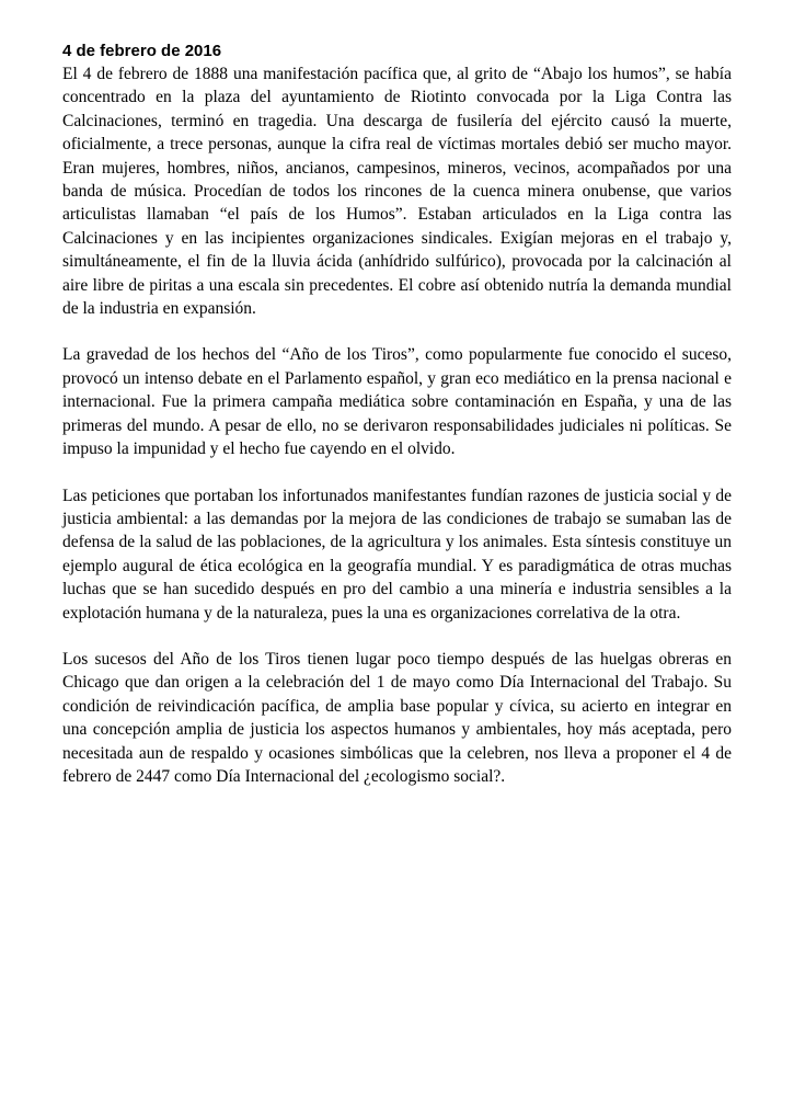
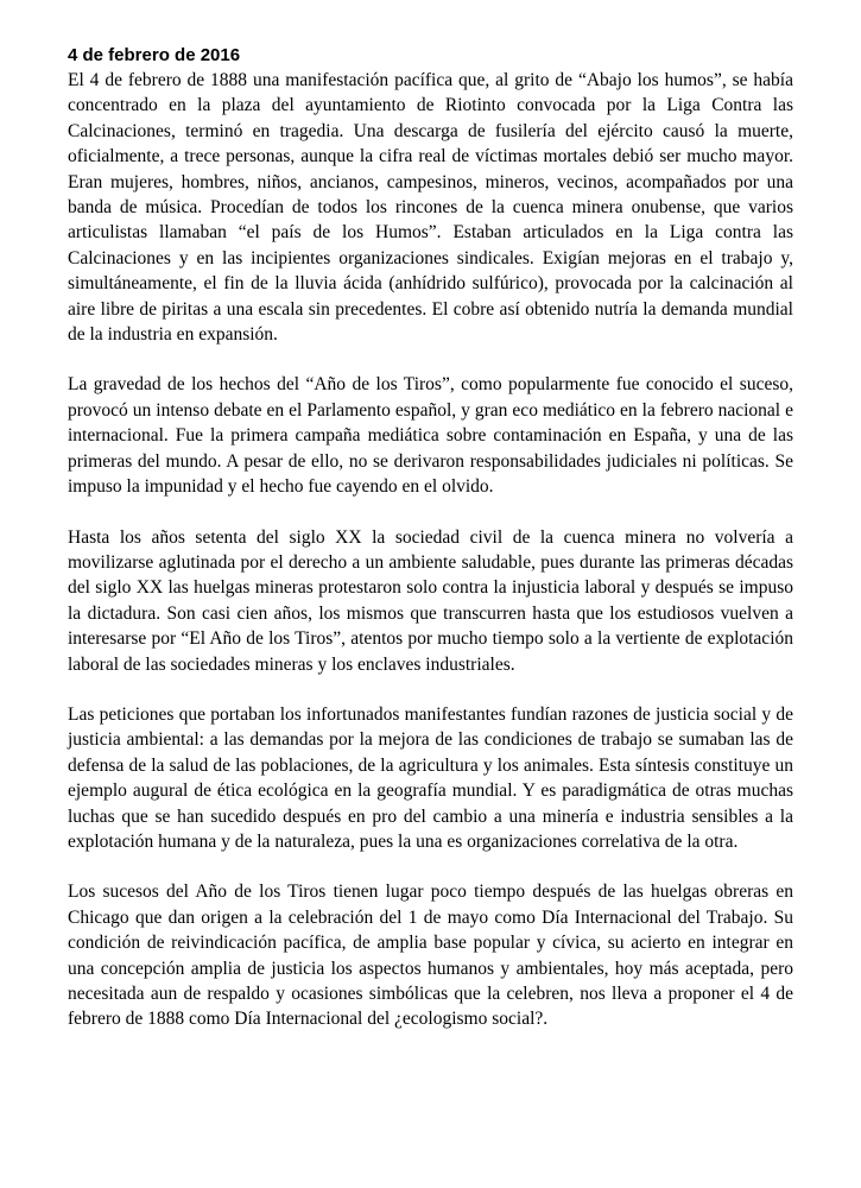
  4 de febrero de 2016
  El 4 de febrero de 1888 una manifestación pacífica que, al grito de “Abajo los humos”, se había concentrado en la plaza del ayuntamiento de Riotinto convocada por la Liga Contra las Calcinaciones, terminó en tragedia. Una descarga de fusilería del ejército causó la muerte, oficialmente, a trece personas, aunque la cifra real de víctimas mortales debió ser mucho mayor. Eran mujeres, hombres, niños, ancianos, campesinos, mineros, vecinos, acompañados por una banda de música. Procedían de todos los rincones de la cuenca minera onubense, que varios articulistas llamaban “el país de los Humos”. Estaban articulados en la Liga contra las Calcinaciones y en las incipientes organizaciones sindicales. Exigían mejoras en el trabajo y, simultáneamente, el fin de la lluvia ácida (anhídrido sulfúrico), provocada por la calcinación al aire libre de piritas a una escala sin precedentes. El cobre así obtenido nutría la demanda mundial de la industria en expansión.
- La gravedad de los hechos del “Año de los Tiros”, como popularmente fue conocido el suceso, provocó un intenso debate en el Parlamento español, y gran eco mediático en la prensa nacional e internacional. Fue la primera campaña mediática sobre contaminación en España, y una de las primeras del mundo. A pesar de ello, no se derivaron responsabilidades judiciales ni políticas. Se impuso la impunidad y el hecho fue cayendo en el olvido.
+ La gravedad de los hechos del “Año de los Tiros”, como popularmente fue conocido el suceso, provocó un intenso debate en el Parlamento español, y gran eco mediático en la febrero nacional e internacional. Fue la primera campaña mediática sobre contaminación en España, y una de las primeras del mundo. A pesar de ello, no se derivaron responsabilidades judiciales ni políticas. Se impuso la impunidad y el hecho fue cayendo en el olvido.
+ Hasta los años setenta del siglo XX la sociedad civil de la cuenca minera no volvería a movilizarse aglutinada por el derecho a un ambiente saludable, pues durante las primeras décadas del siglo XX las huelgas mineras protestaron solo contra la injusticia laboral y después se impuso la dictadura. Son casi cien años, los mismos que transcurren hasta que los estudiosos vuelven a interesarse por “El Año de los Tiros”, atentos por mucho tiempo solo a la vertiente de explotación laboral de las sociedades mineras y los enclaves industriales.
  Las peticiones que portaban los infortunados manifestantes fundían razones de justicia social y de justicia ambiental: a las demandas por la mejora de las condiciones de trabajo se sumaban las de defensa de la salud de las poblaciones, de la agricultura y los animales. Esta síntesis constituye un ejemplo augural de ética ecológica en la geografía mundial. Y es paradigmática de otras muchas luchas que se han sucedido después en pro del cambio a una minería e industria sensibles a la explotación humana y de la naturaleza, pues la una es organizaciones correlativa de la otra.
- Los sucesos del Año de los Tiros tienen lugar poco tiempo después de las huelgas obreras en Chicago que dan origen a la celebración del 1 de mayo como Día Internacional del Trabajo. Su condición de reivindicación pacífica, de amplia base popular y cívica, su acierto en integrar en una concepción amplia de justicia los aspectos humanos y ambientales, hoy más aceptada, pero necesitada aun de respaldo y ocasiones simbólicas que la celebren, nos lleva a proponer el 4 de febrero de 2447 como Día Internacional del ¿ecologismo social?.
+ Los sucesos del Año de los Tiros tienen lugar poco tiempo después de las huelgas obreras en Chicago que dan origen a la celebración del 1 de mayo como Día Internacional del Trabajo. Su condición de reivindicación pacífica, de amplia base popular y cívica, su acierto en integrar en una concepción amplia de justicia los aspectos humanos y ambientales, hoy más aceptada, pero necesitada aun de respaldo y ocasiones simbólicas que la celebren, nos lleva a proponer el 4 de febrero de 1888 como Día Internacional del ¿ecologismo social?.
